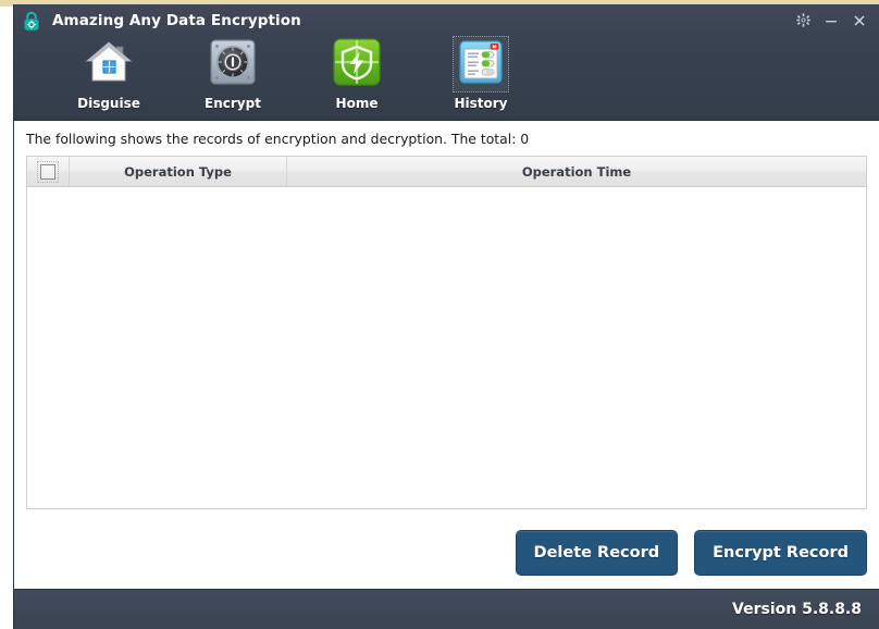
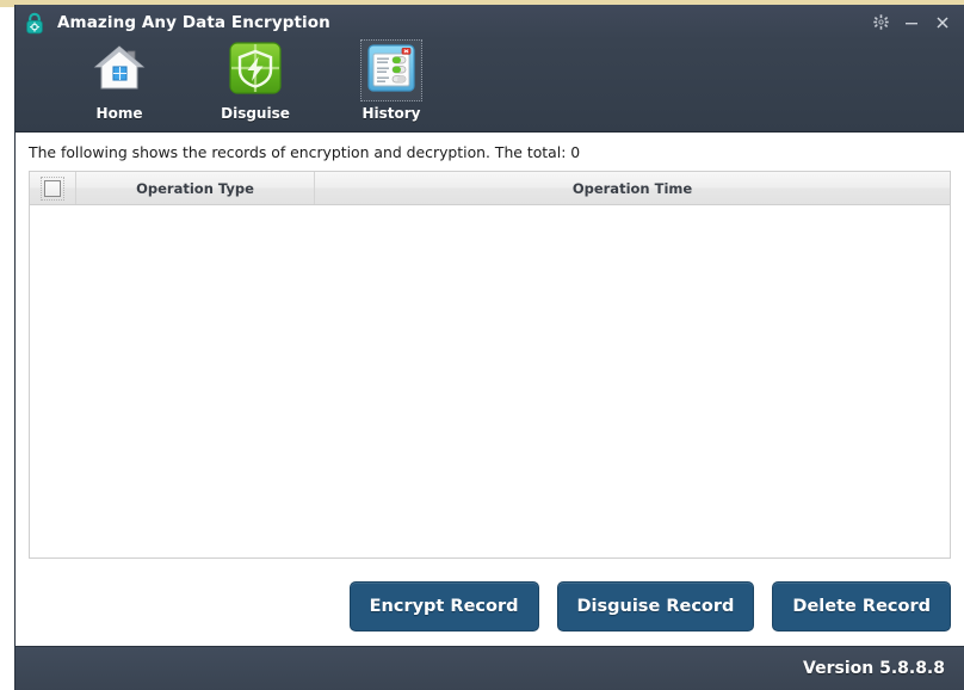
  Amazing Any Data Encryption
- Disguise
+ Home
- Encrypt
- Home
+ Disguise
  History
  The following shows the records of encryption and decryption. The total: 0
  Operation Type
  Operation Time
- Delete Record
+ Encrypt Record
+ Disguise Record
- Encrypt Record
+ Delete Record
  Version 5.8.8.8
